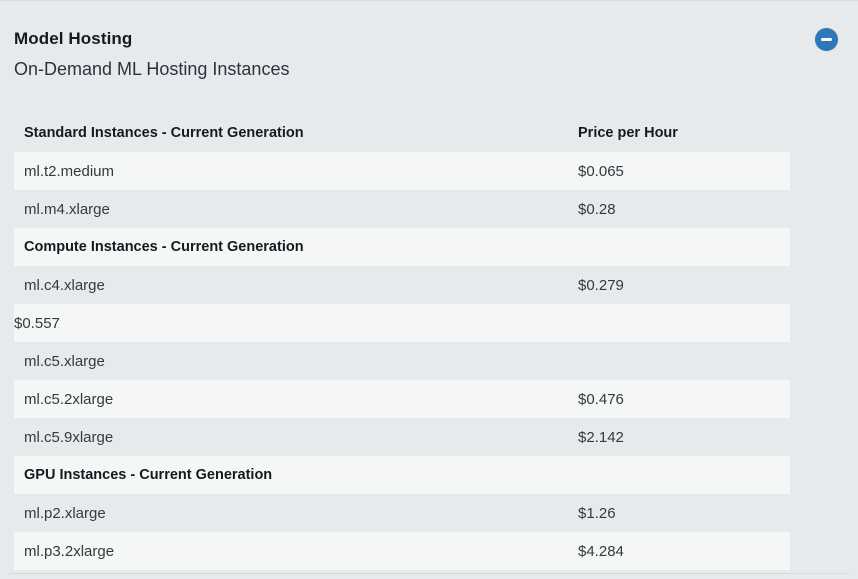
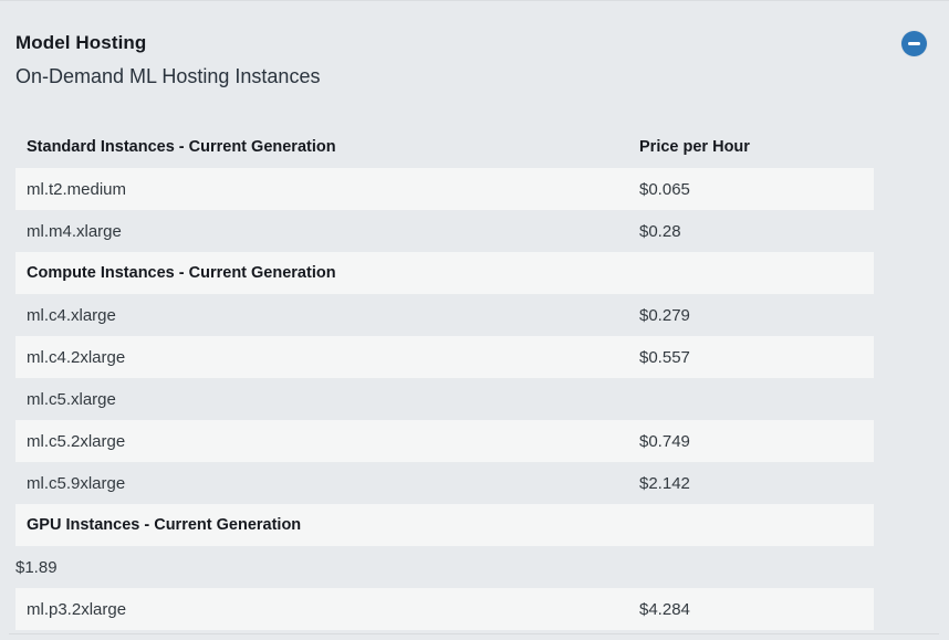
  Model Hosting
  On-Demand ML Hosting Instances
  Standard Instances - Current Generation
  Price per Hour
  ml.t2.medium
  $0.065
  ml.m4.xlarge
  $0.28
  Compute Instances - Current Generation
  ml.c4.xlarge
  $0.279
+ ml.c4.2xlarge
  $0.557
  ml.c5.xlarge
  ml.c5.2xlarge
- $0.476
+ $0.749
  ml.c5.9xlarge
  $2.142
  GPU Instances - Current Generation
- ml.p2.xlarge
- $1.26
+ $1.89
  ml.p3.2xlarge
  $4.284
